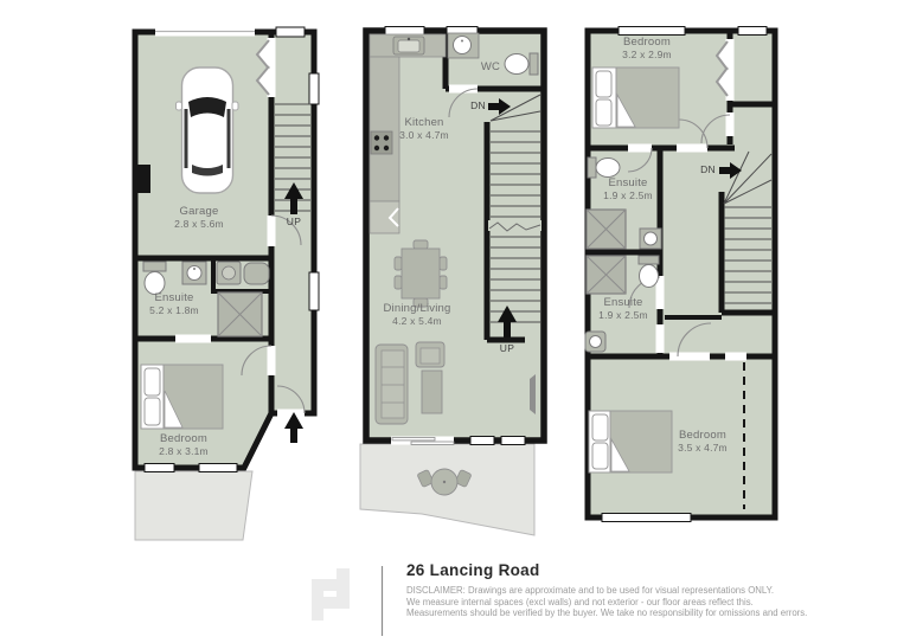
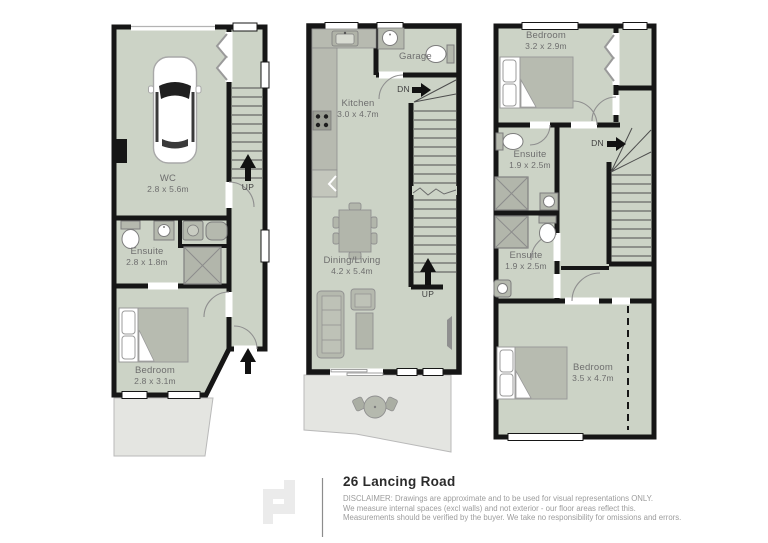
- Garage
+ WC
  2.8 x 5.6m
  Ensuite
- 5.2 x 1.8m
+ 2.8 x 1.8m
  Bedroom
  2.8 x 3.1m
  UP
  Kitchen
  3.0 x 4.7m
- WC
+ Garage
  Dining/Living
  4.2 x 5.4m
  DN
  UP
  Bedroom
  3.2 x 2.9m
  Ensuite
  1.9 x 2.5m
  Ensuite
  1.9 x 2.5m
  Bedroom
  3.5 x 4.7m
  DN
  26 Lancing Road
  DISCLAIMER: Drawings are approximate and to be used for visual representations ONLY.
  We measure internal spaces (excl walls) and not exterior - our floor areas reflect this.
  Measurements should be verified by the buyer. We take no responsibility for omissions and errors.
